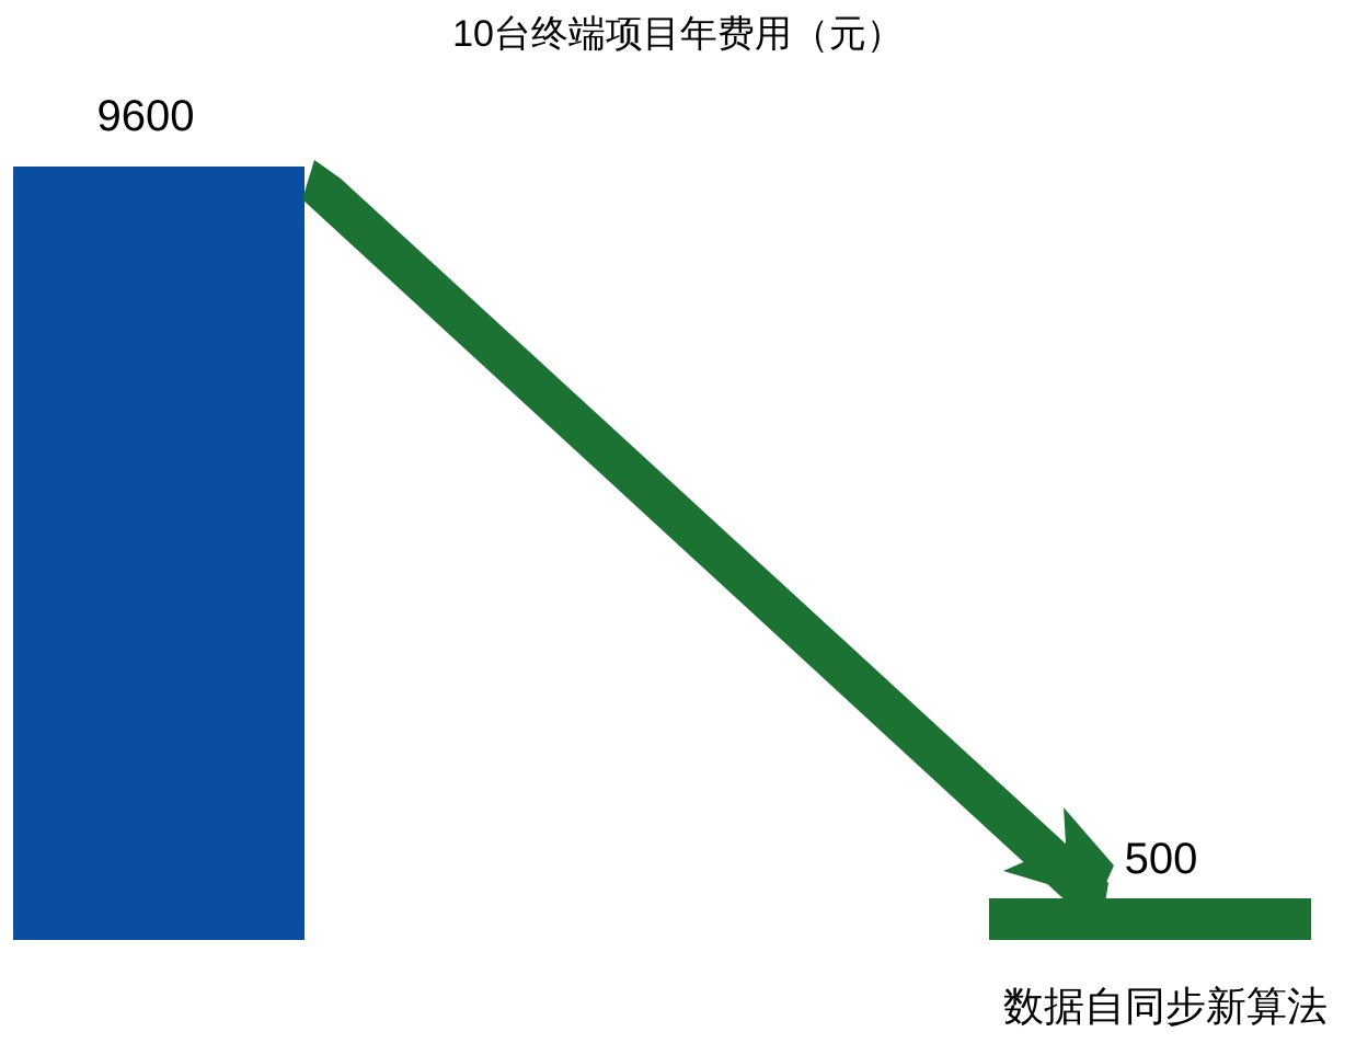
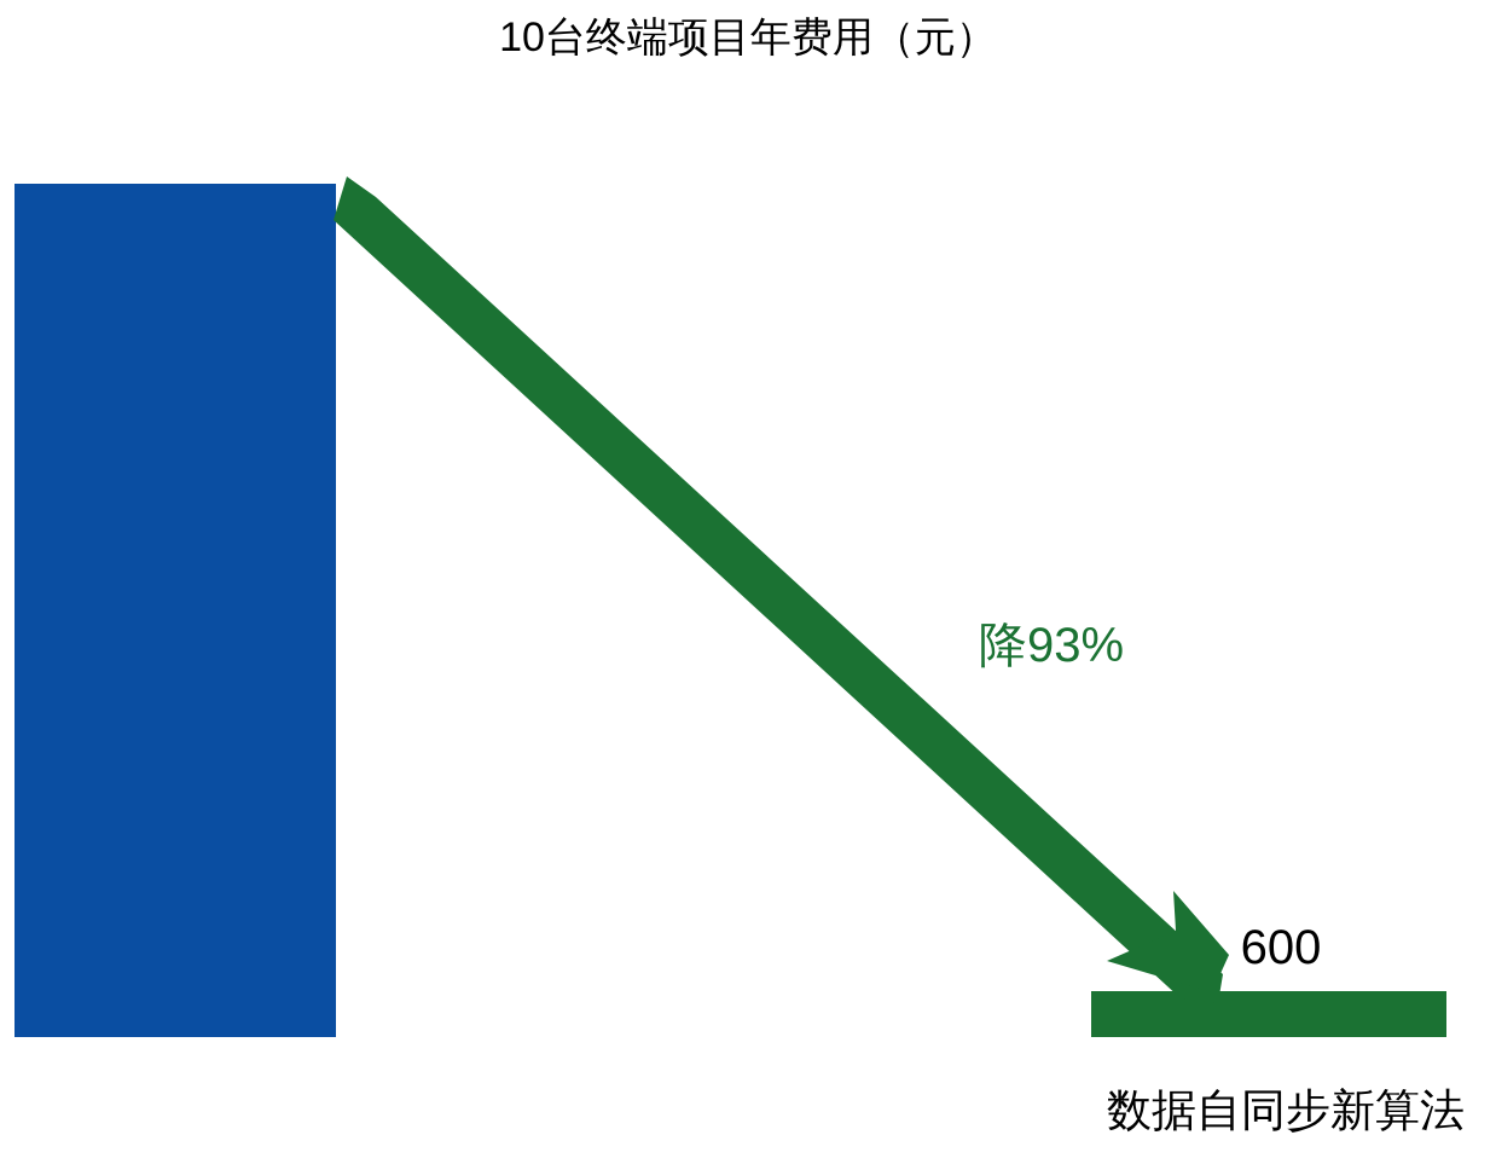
  10台终端项目年费用（元）
- 9600
- 500
+ 600
+ 降93%
  数据自同步新算法
